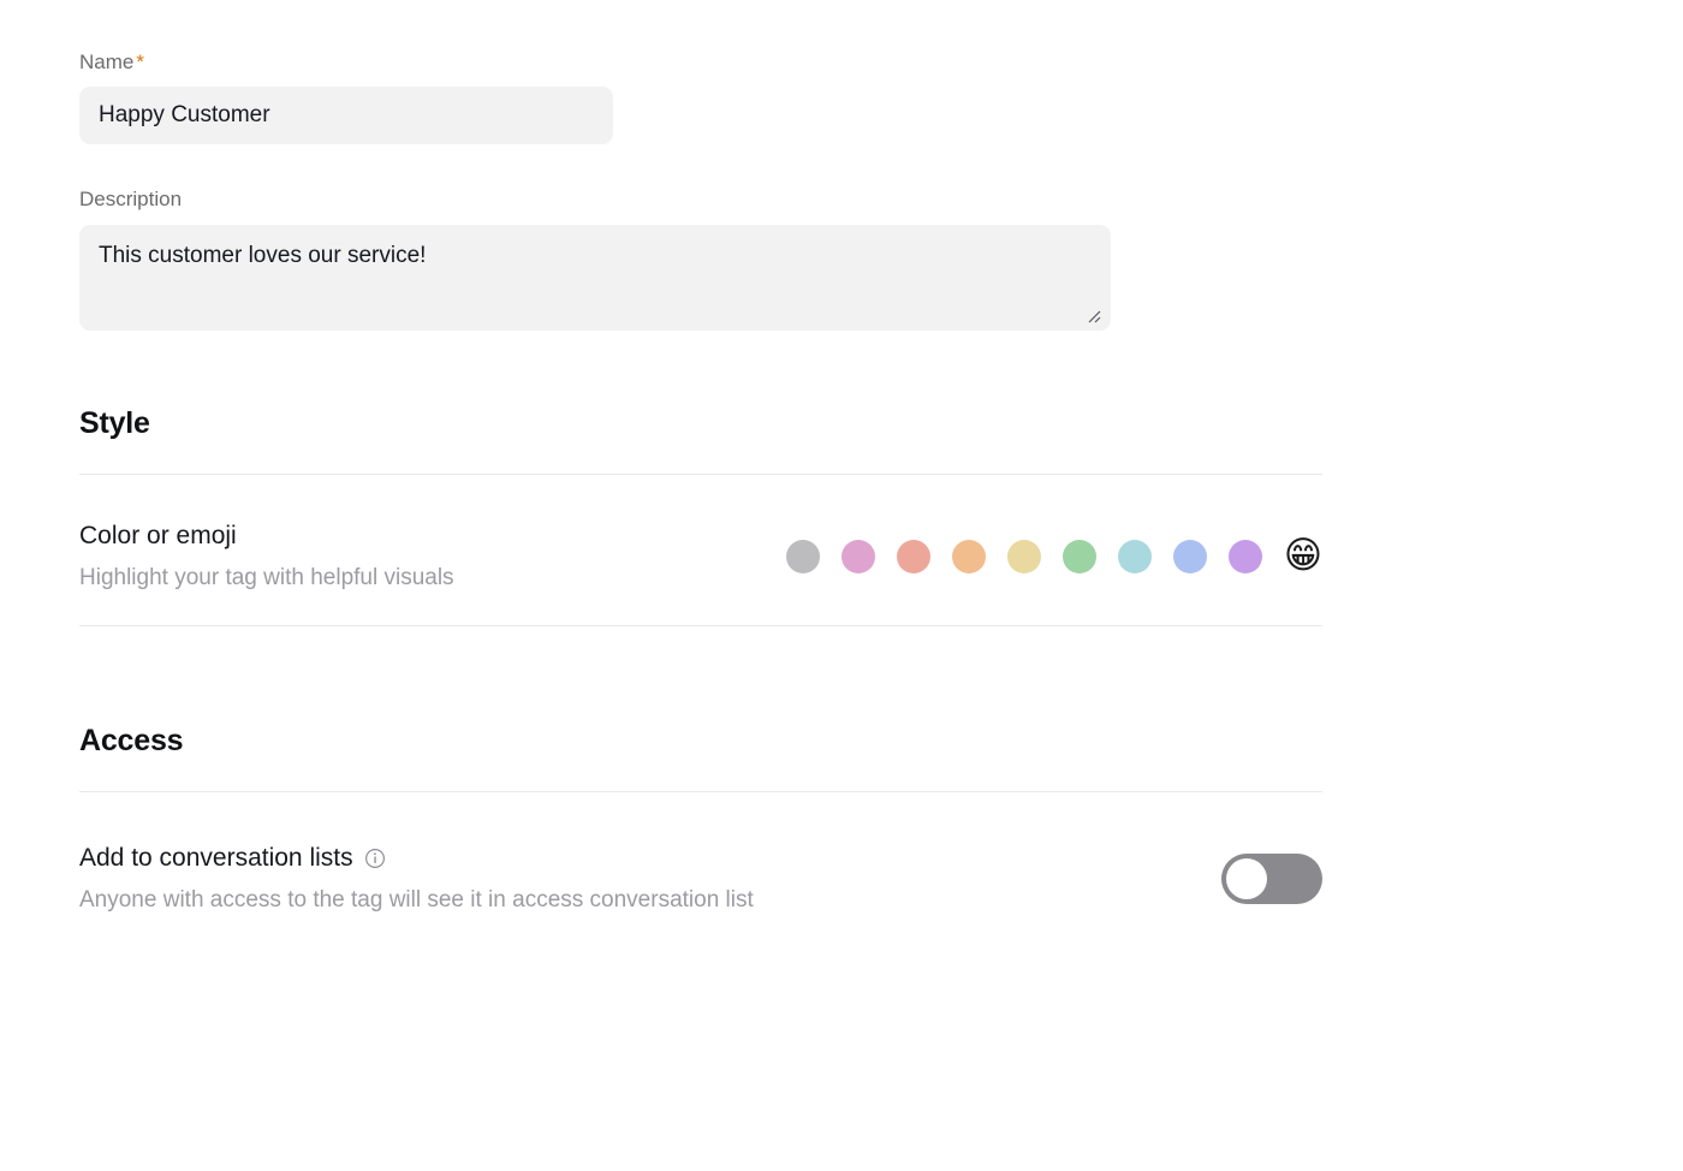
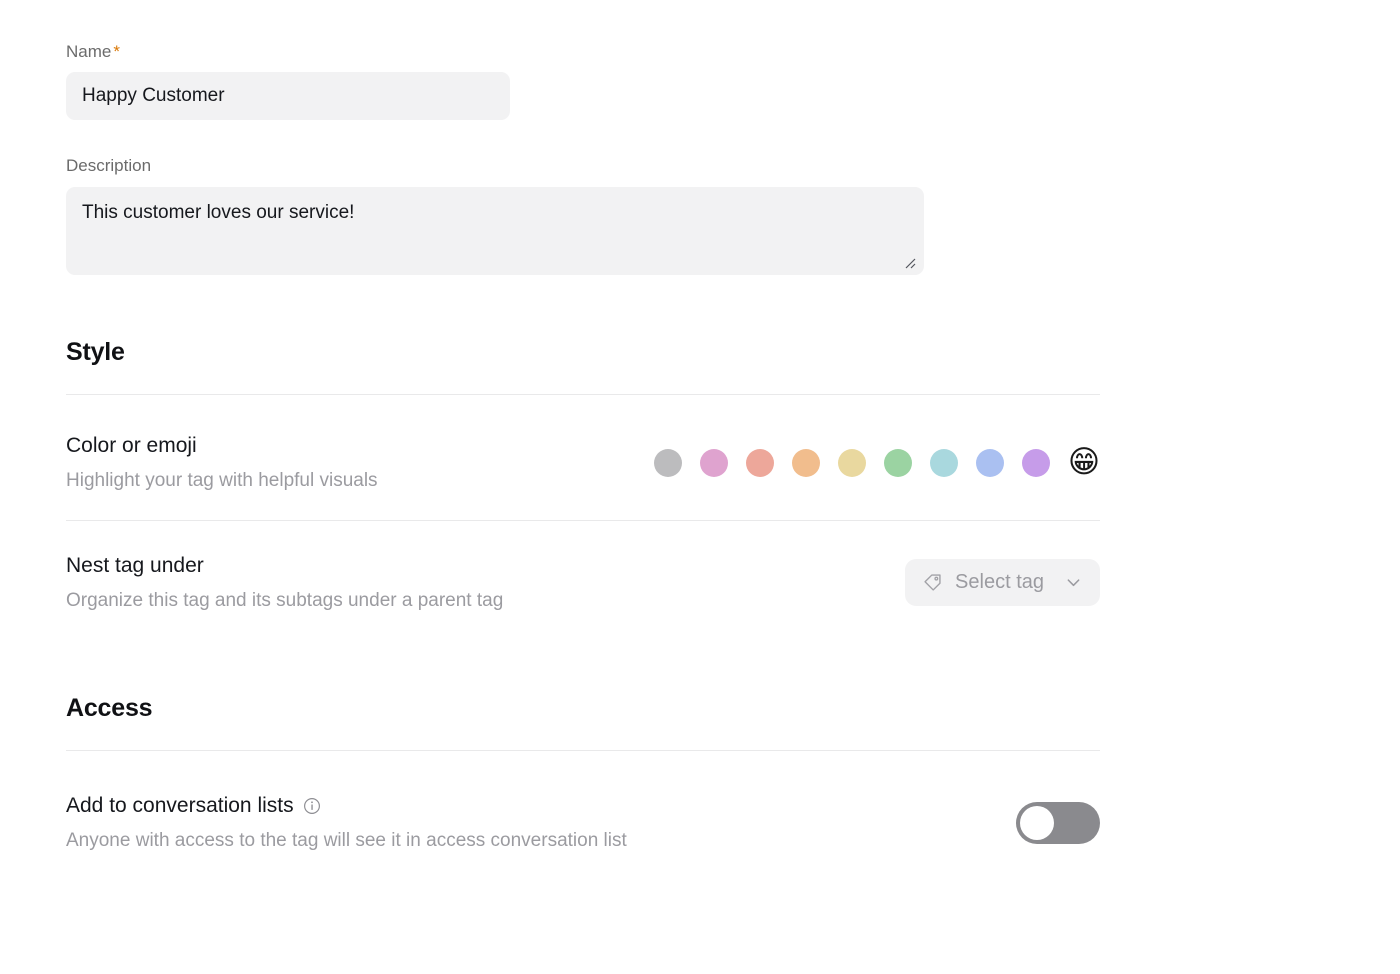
  Name*
  Happy Customer
  Description
  This customer loves our service!
  Style
  Color or emoji
  Highlight your tag with helpful visuals
  😁
+ Nest tag under
+ Organize this tag and its subtags under a parent tag
+ Select tag
  Access
  Add to conversation lists
  Anyone with access to the tag will see it in access conversation list
